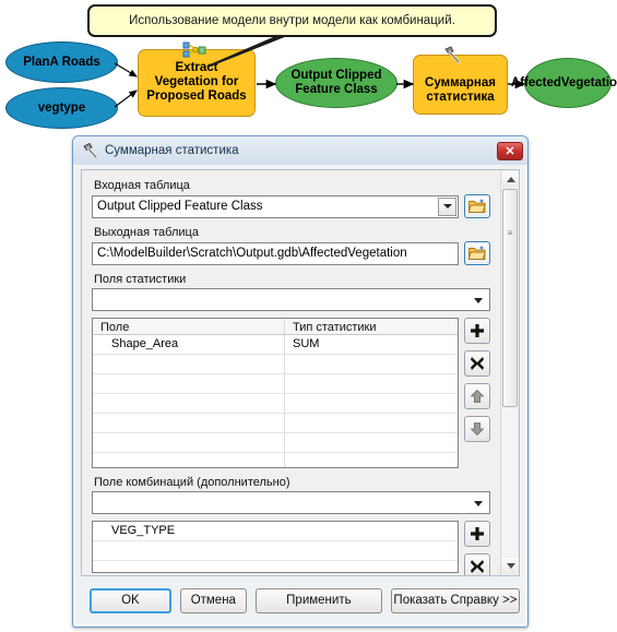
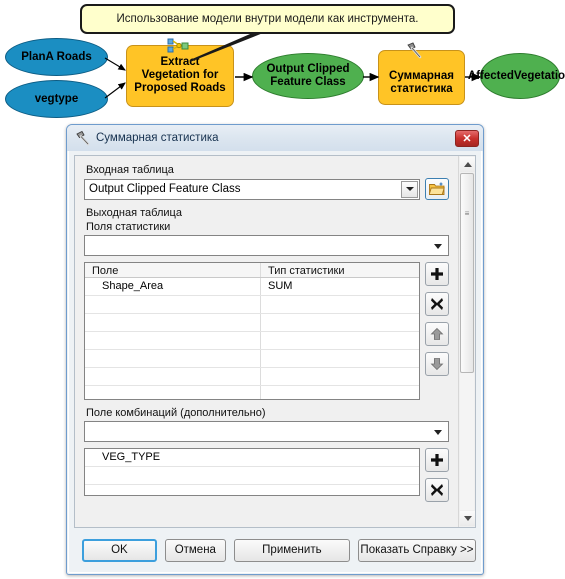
- Использование модели внутри модели как комбинаций.
+ Использование модели внутри модели как инструмента.
  PlanA Roads
  vegtype
  Extract Vegetation for Proposed Roads
  Output Clipped Feature Class
  Суммарная статистика
  AffectedVegetatio
  Суммарная статистика
  ✕
  Входная таблица
  Output Clipped Feature Class
  Выходная таблица
- C:\ModelBuilder\Scratch\Output.gdb\AffectedVegetation
  Поля статистики
  Поле
  Тип статистики
  Shape_Area
  SUM
  Поле комбинаций (дополнительно)
  VEG_TYPE
  ≡
  OK
  Отмена
  Применить
  Показать Справку >>
